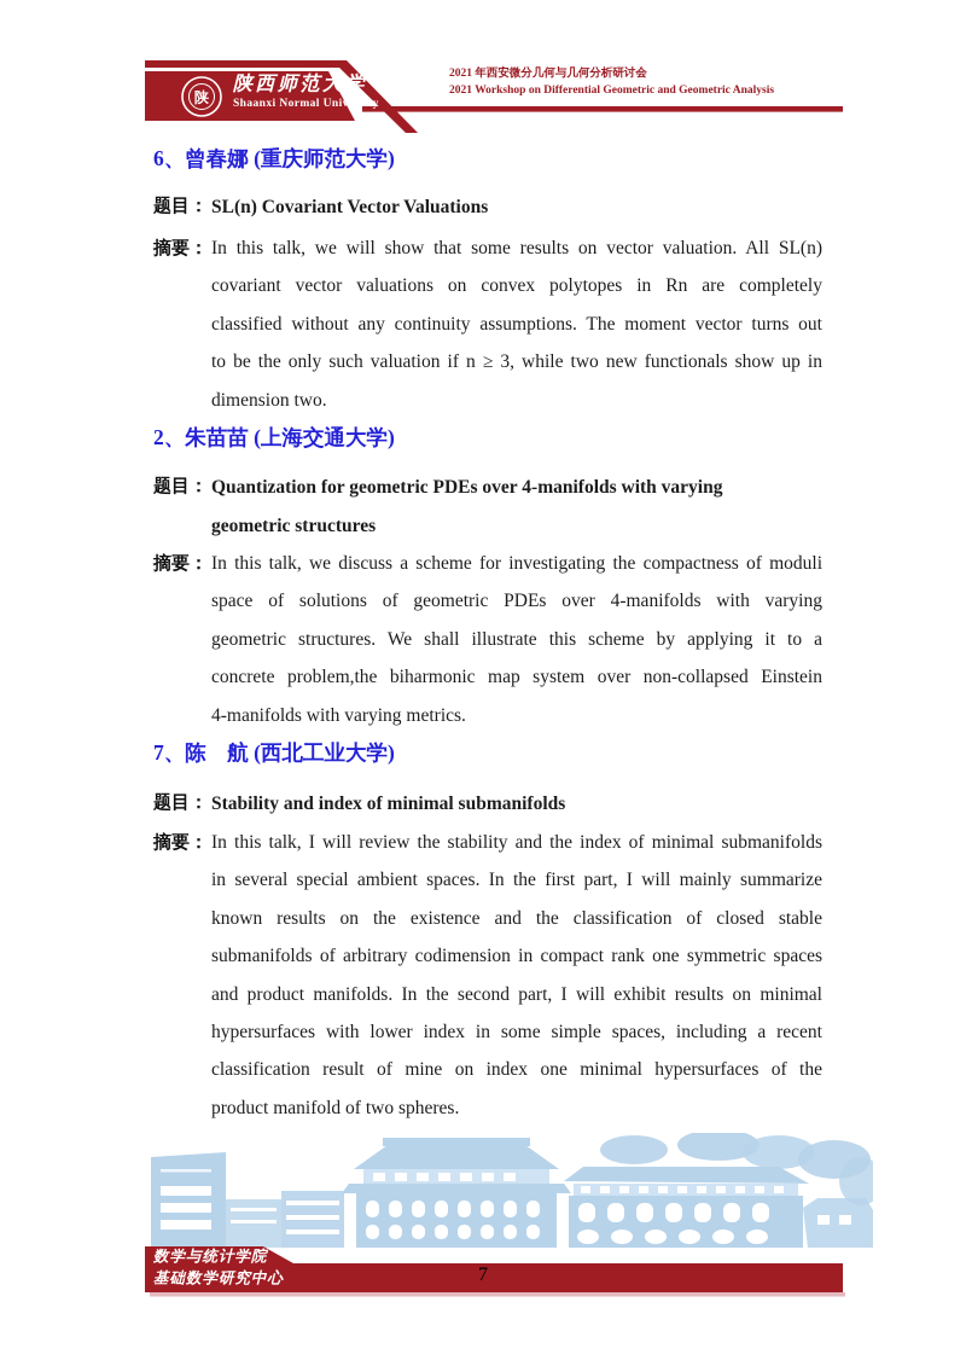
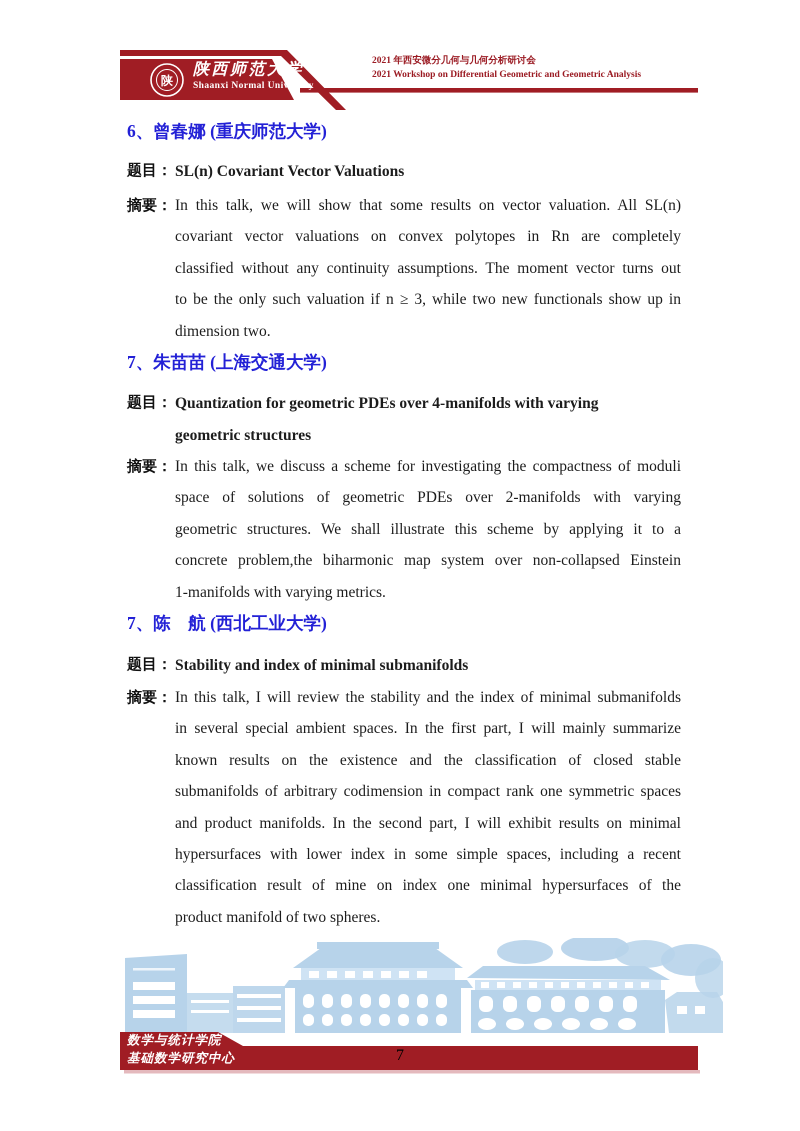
  陕
  陕西师范大学
  Shaanxi Normal University
  2021 年西安微分几何与几何分析研讨会
  2021 Workshop on Differential Geometric and Geometric Analysis
  6、曾春娜 (重庆师范大学)
  题目：
  SL(n) Covariant Vector Valuations
  摘要：
  In this talk, we will show that some results on vector valuation. All SL(n)
  covariant vector valuations on convex polytopes in Rn are completely
  classified without any continuity assumptions. The moment vector turns out
  to be the only such valuation if n ≥ 3, while two new functionals show up in
  dimension two.
- 2、朱苗苗 (上海交通大学)
+ 7、朱苗苗 (上海交通大学)
  题目：
  Quantization for geometric PDEs over 4-manifolds with varying
  geometric structures
  摘要：
  In this talk, we discuss a scheme for investigating the compactness of moduli
- space of solutions of geometric PDEs over 4-manifolds with varying
+ space of solutions of geometric PDEs over 2-manifolds with varying
  geometric structures. We shall illustrate this scheme by applying it to a
  concrete problem,the biharmonic map system over non-collapsed Einstein
- 4-manifolds with varying metrics.
+ 1-manifolds with varying metrics.
  7、陈 航 (西北工业大学)
  题目：
  Stability and index of minimal submanifolds
  摘要：
  In this talk, I will review the stability and the index of minimal submanifolds
  in several special ambient spaces. In the first part, I will mainly summarize
  known results on the existence and the classification of closed stable
  submanifolds of arbitrary codimension in compact rank one symmetric spaces
  and product manifolds. In the second part, I will exhibit results on minimal
  hypersurfaces with lower index in some simple spaces, including a recent
  classification result of mine on index one minimal hypersurfaces of the
  product manifold of two spheres.
  数学与统计学院
  基础数学研究中心
  7
